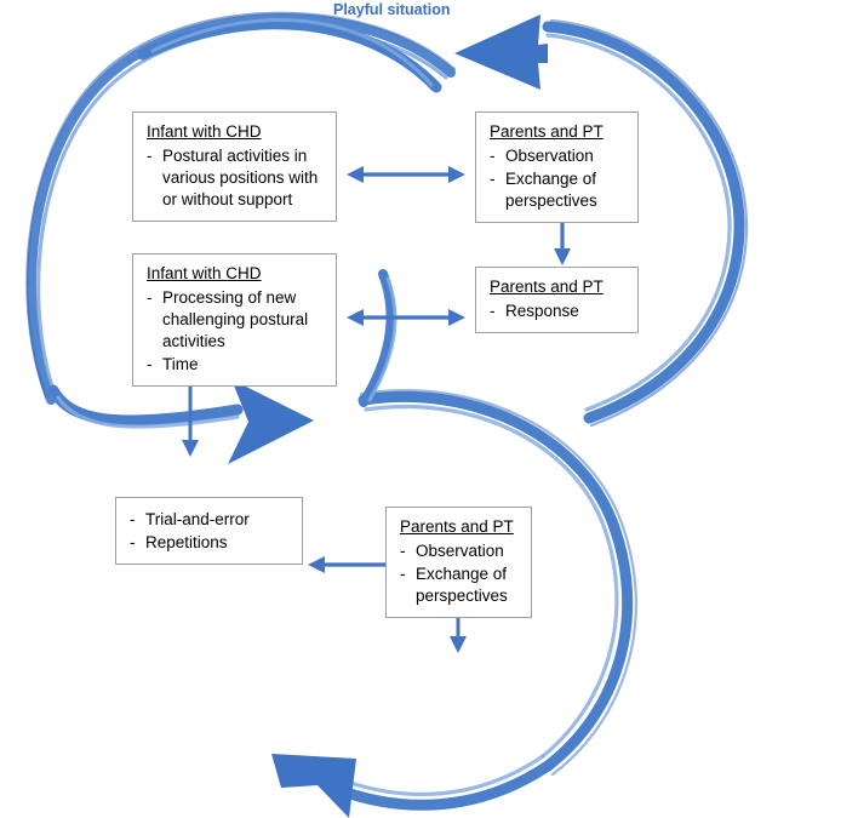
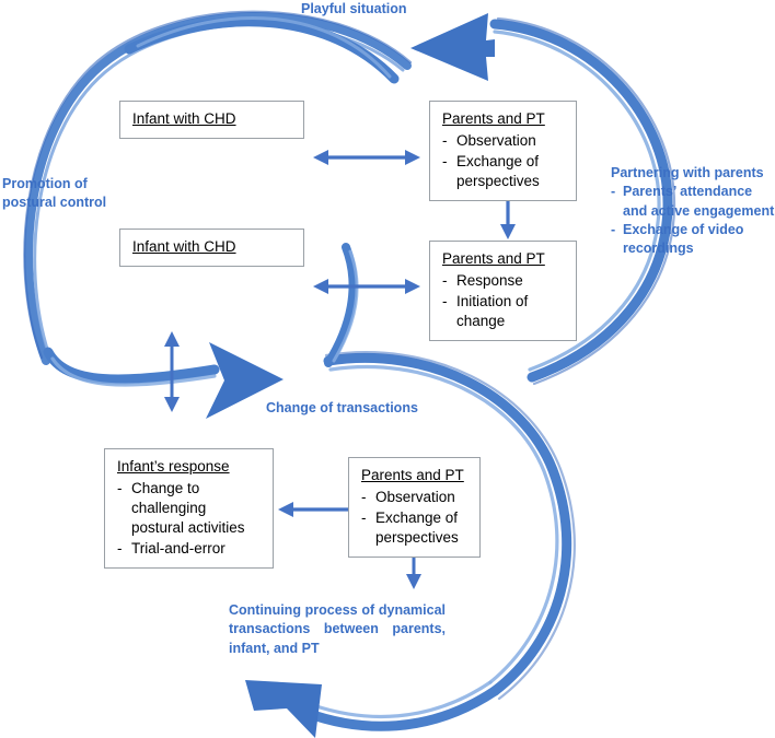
  Infant with CHD
- Postural activities in various positions with or without support
  Parents and PT
  Observation
  Exchange of perspectives
  Infant with CHD
- Processing of new challenging postural activities
- Time
  Parents and PT
  Response
+ Initiation of change
+ Infant’s response
+ Change to challenging postural activities
  Trial-and-error
- Repetitions
  Parents and PT
  Observation
  Exchange of perspectives
  Playful situation
+ Promotion of
+ postural control
+ Partnering with parents
+ Parents’ attendance and active engagement
+ Exchange of video recordings
+ Change of transactions
+ Continuing process of dynamical transactions between parents, infant, and PT
